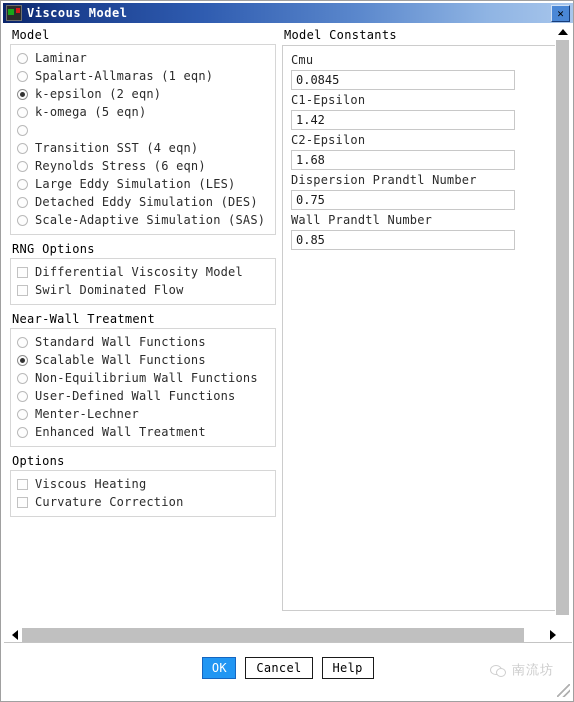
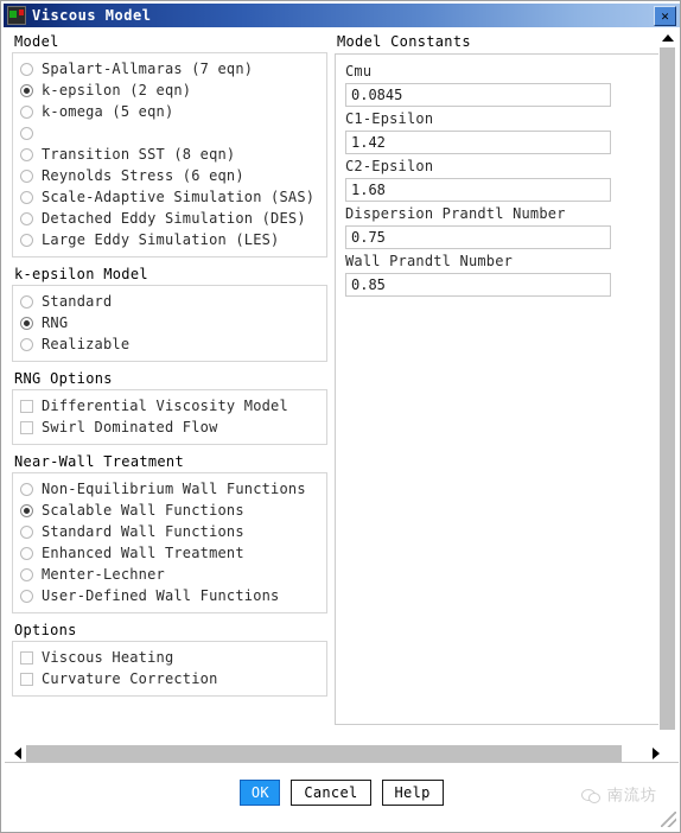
  Viscous Model
  ✕
  Model
- Laminar
- Spalart-Allmaras (1 eqn)
+ Spalart-Allmaras (7 eqn)
  k-epsilon (2 eqn)
  k-omega (5 eqn)
- Transition SST (4 eqn)
+ Transition SST (8 eqn)
  Reynolds Stress (6 eqn)
- Large Eddy Simulation (LES)
+ Scale-Adaptive Simulation (SAS)
  Detached Eddy Simulation (DES)
- Scale-Adaptive Simulation (SAS)
+ Large Eddy Simulation (LES)
+ k-epsilon Model
+ Standard
+ RNG
+ Realizable
  RNG Options
  Differential Viscosity Model
  Swirl Dominated Flow
  Near-Wall Treatment
- Standard Wall Functions
+ Non-Equilibrium Wall Functions
  Scalable Wall Functions
- Non-Equilibrium Wall Functions
+ Standard Wall Functions
- User-Defined Wall Functions
+ Enhanced Wall Treatment
  Menter-Lechner
- Enhanced Wall Treatment
+ User-Defined Wall Functions
  Options
  Viscous Heating
  Curvature Correction
  Model Constants
  Cmu
  0.0845
  C1-Epsilon
  1.42
  C2-Epsilon
  1.68
  Dispersion Prandtl Number
  0.75
  Wall Prandtl Number
  0.85
  OK
  Cancel
  Help
  南流坊
